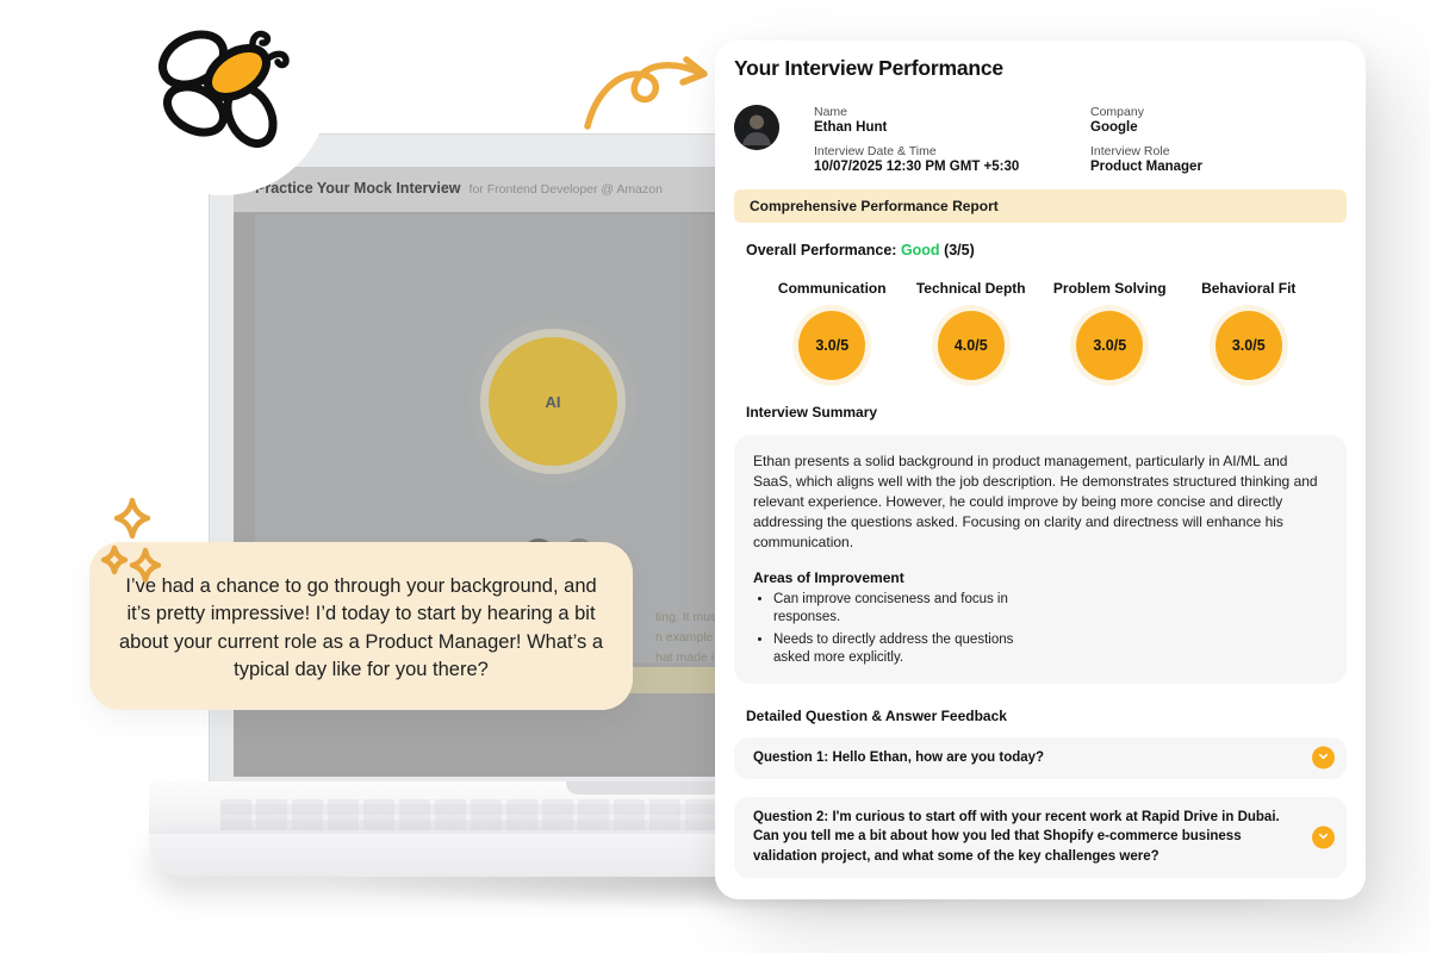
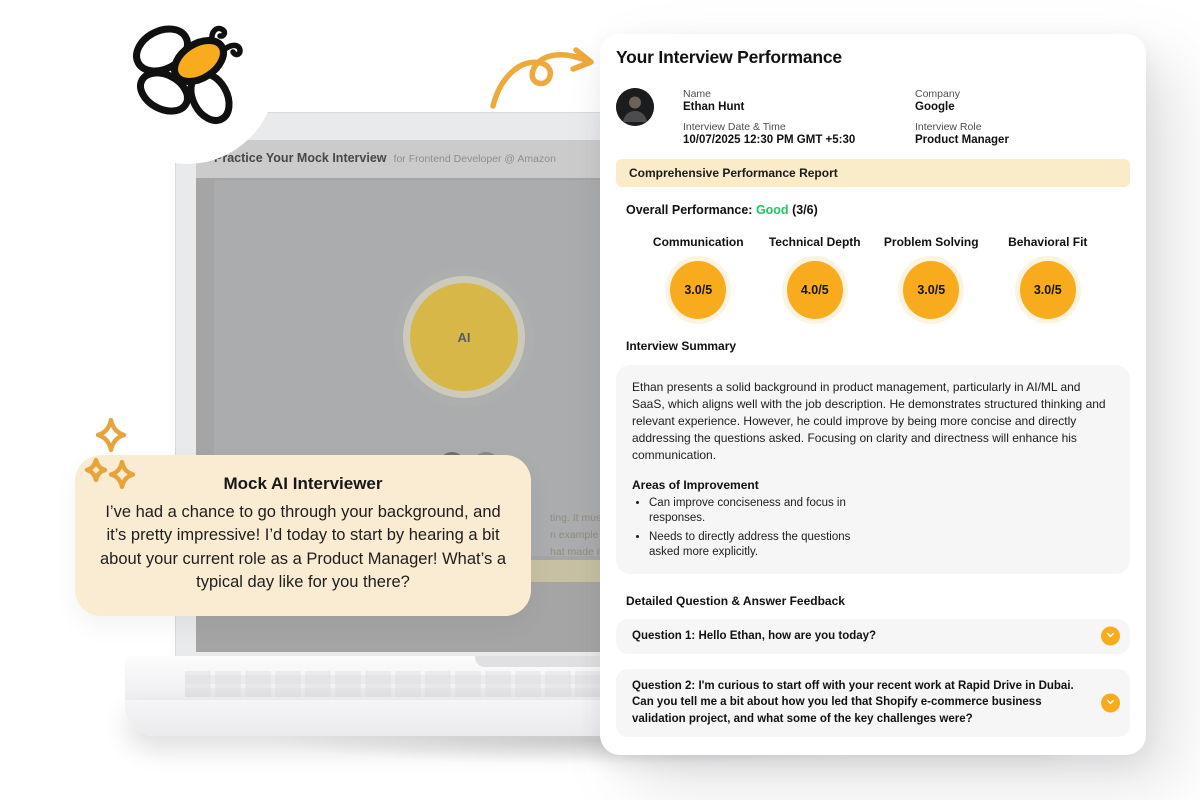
  ractice Your Mock Interview
  for Frontend Developer @ Amazon
  AI
  ting. It mus
  n example
  hat made i
  Your Interview Performance
  Name
  Ethan Hunt
  Interview Date & Time
  10/07/2025 12:30 PM GMT +5:30
  Company
  Google
  Interview Role
  Product Manager
  Comprehensive Performance Report
- Overall Performance: Good (3/5)
+ Overall Performance: Good (3/6)
  Communication
  3.0/5
  Technical Depth
  4.0/5
  Problem Solving
  3.0/5
  Behavioral Fit
  3.0/5
  Interview Summary
  Ethan presents a solid background in product management, particularly in AI/ML and SaaS, which aligns well with the job description. He demonstrates structured thinking and relevant experience. However, he could improve by being more concise and directly addressing the questions asked. Focusing on clarity and directness will enhance his communication.
  Areas of Improvement
  Can improve conciseness and focus in responses.
  Needs to directly address the questions asked more explicitly.
  Detailed Question & Answer Feedback
  Question 1: Hello Ethan, how are you today?
  Question 2: I'm curious to start off with your recent work at Rapid Drive in Dubai. Can you tell me a bit about how you led that Shopify e-commerce business validation project, and what some of the key challenges were?
+ Mock AI Interviewer
  I’ve had a chance to go through your background, and it’s pretty impressive! I’d today to start by hearing a bit about your current role as a Product Manager! What’s a typical day like for you there?
